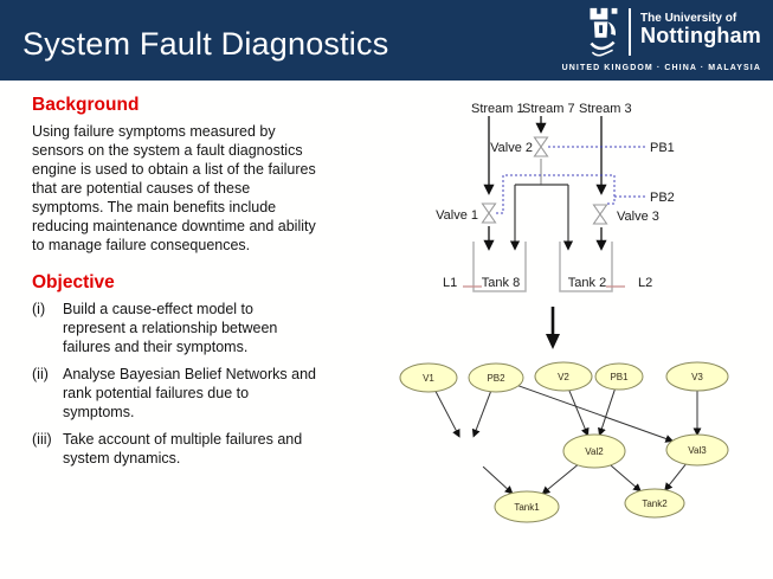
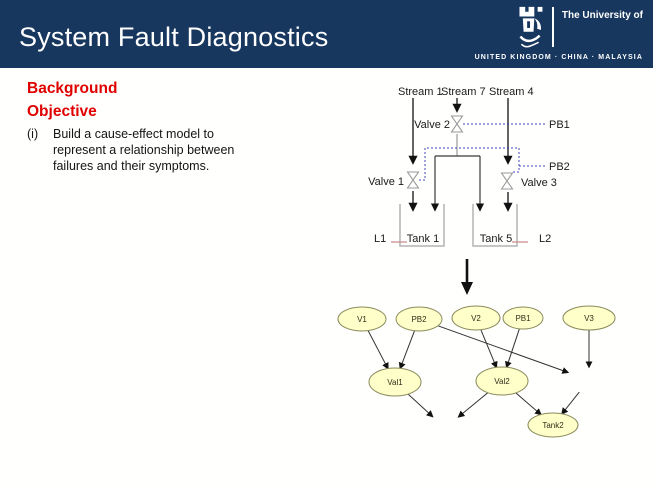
  System Fault Diagnostics
  The University of
- Nottingham
  Background
- Using failure symptoms measured by
- sensors on the system a fault diagnostics
- engine is used to obtain a list of the failures
- that are potential causes of these
- symptoms. The main benefits include
- reducing maintenance downtime and ability
- to manage failure consequences.
  Objective
  (i)
  Build a cause-effect model to
  represent a relationship between
  failures and their symptoms.
- (ii)
- Analyse Bayesian Belief Networks and
- rank potential failures due to
- symptoms.
- (iii)
- Take account of multiple failures and
- system dynamics.
  Stream 1
  Stream 7
- Stream 3
+ Stream 4
  Valve 1
  Valve 2
  Valve 3
  PB1
  PB2
- Tank 8
+ Tank 1
- Tank 2
+ Tank 5
  L1
  L2
  V1
  PB2
  V2
  PB1
  V3
+ Val1
  Val2
- Val3
- Tank1
  Tank2
